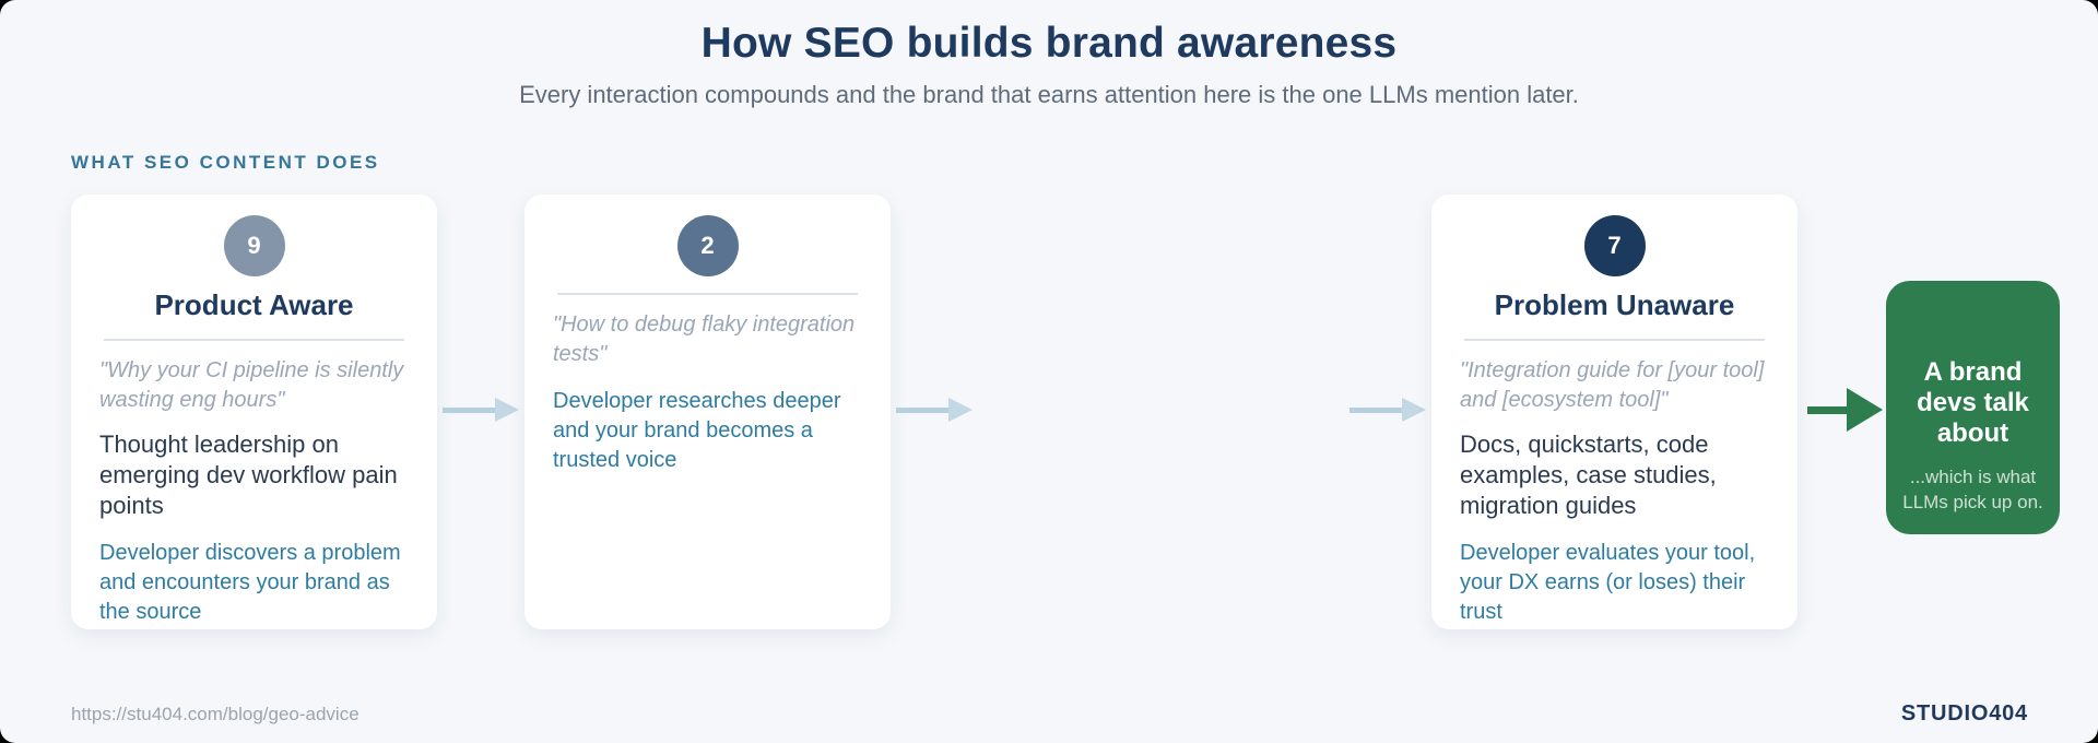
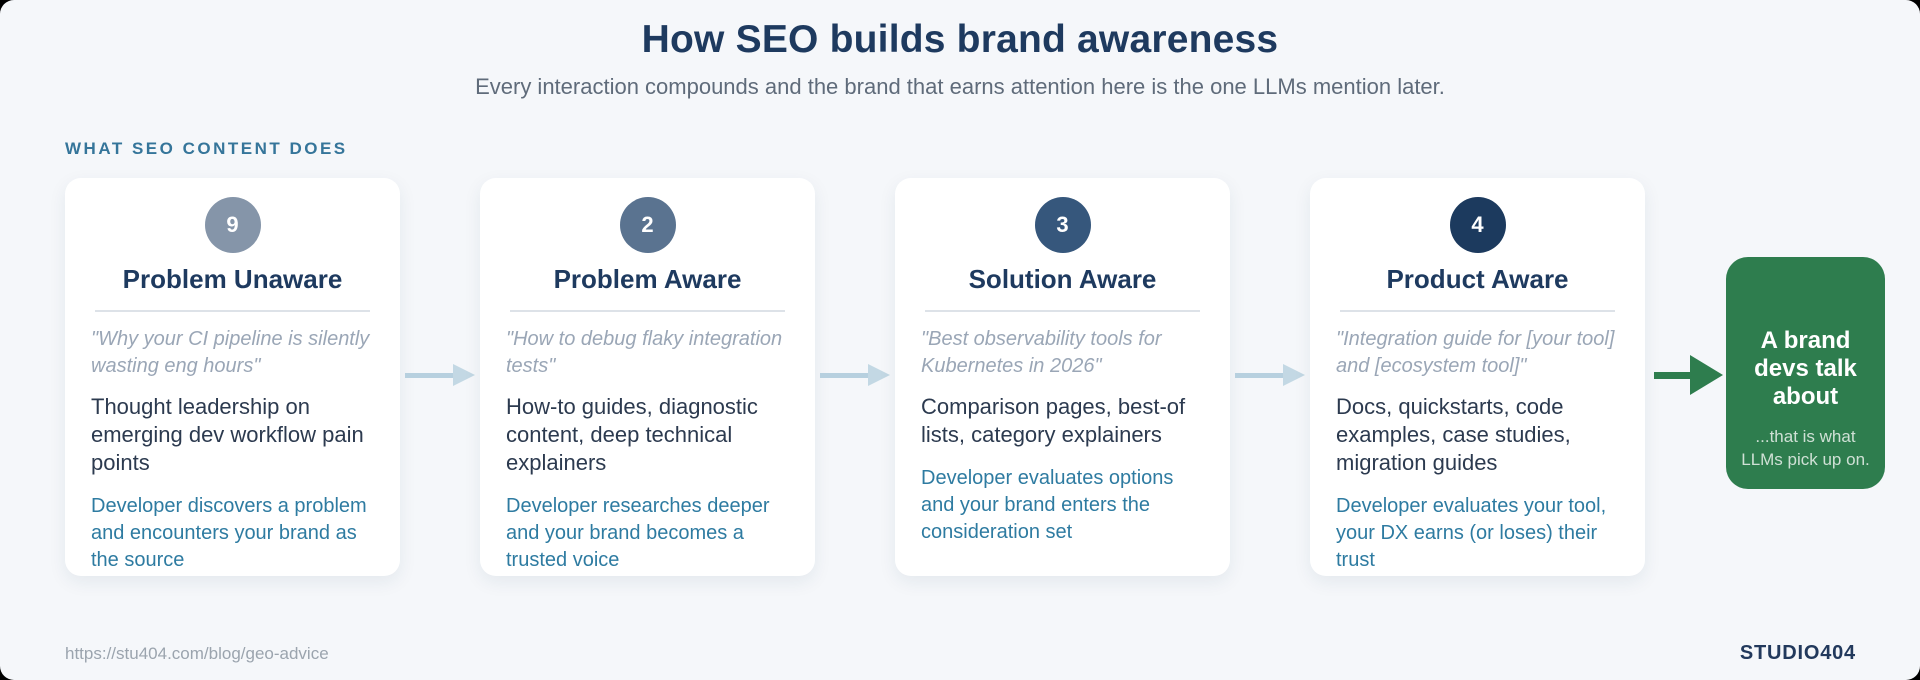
  How SEO builds brand awareness
  Every interaction compounds and the brand that earns attention here is the one LLMs mention later.
  WHAT SEO CONTENT DOES
  9
- Product Aware
+ Problem Unaware
  "Why your CI pipeline is silently wasting eng hours"
  Thought leadership on emerging dev workflow pain points
  Developer discovers a problem and encounters your brand as the source
  2
+ Problem Aware
  "How to debug flaky integration tests"
+ How-to guides, diagnostic content, deep technical explainers
  Developer researches deeper and your brand becomes a trusted voice
+ 3
+ Solution Aware
+ "Best observability tools for Kubernetes in 2026"
+ Comparison pages, best-of lists, category explainers
+ Developer evaluates options and your brand enters the consideration set
- 7
+ 4
- Problem Unaware
+ Product Aware
  "Integration guide for [your tool] and [ecosystem tool]"
  Docs, quickstarts, code examples, case studies, migration guides
  Developer evaluates your tool, your DX earns (or loses) their trust
  A brand devs talk about
- ...which is what LLMs pick up on.
+ ...that is what LLMs pick up on.
  https://stu404.com/blog/geo-advice
  STUDIO404
